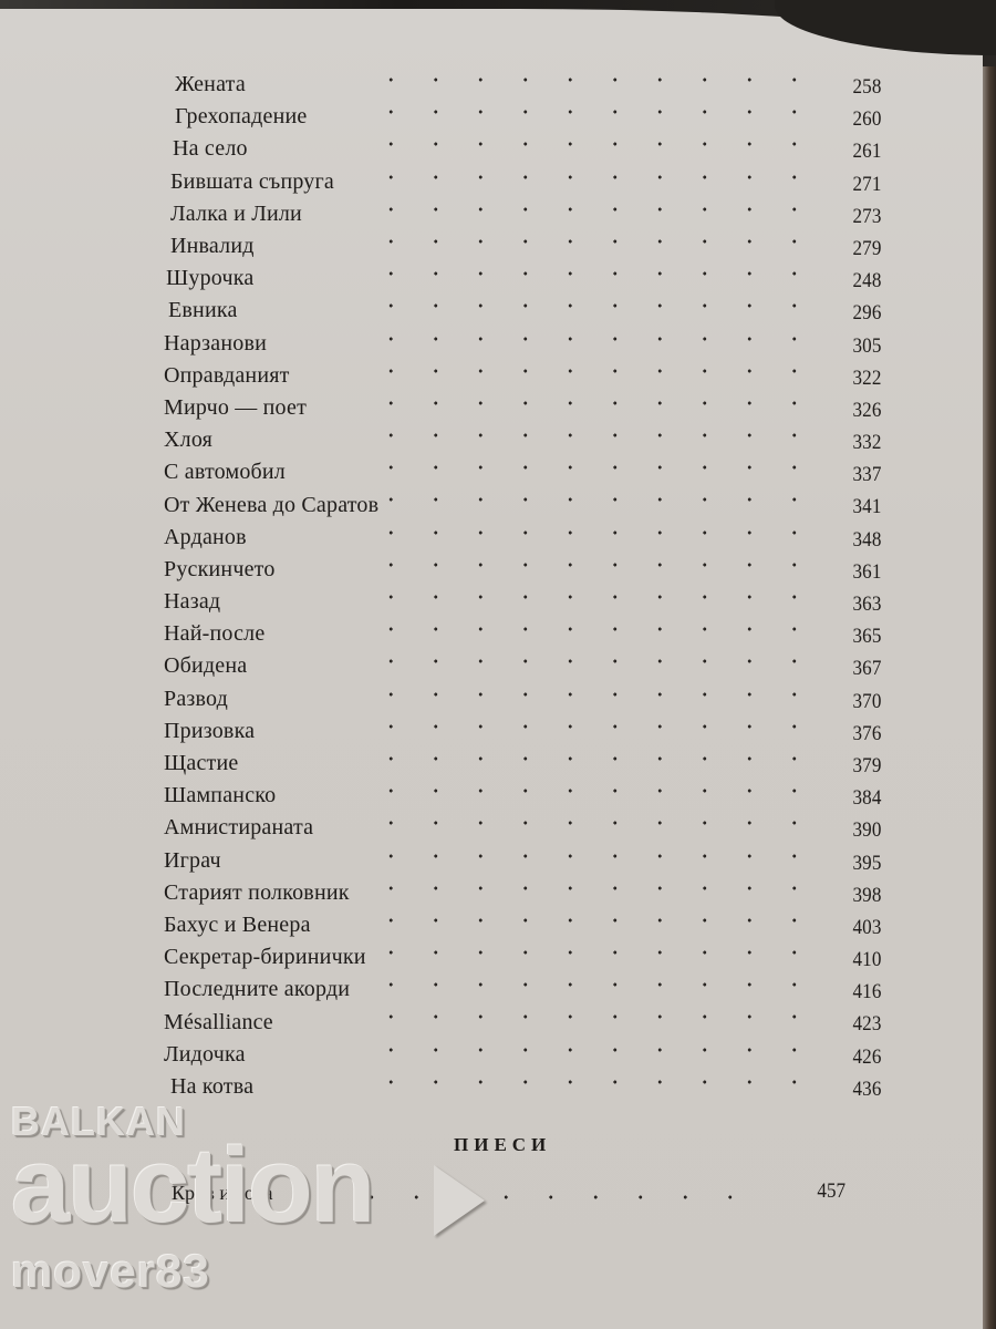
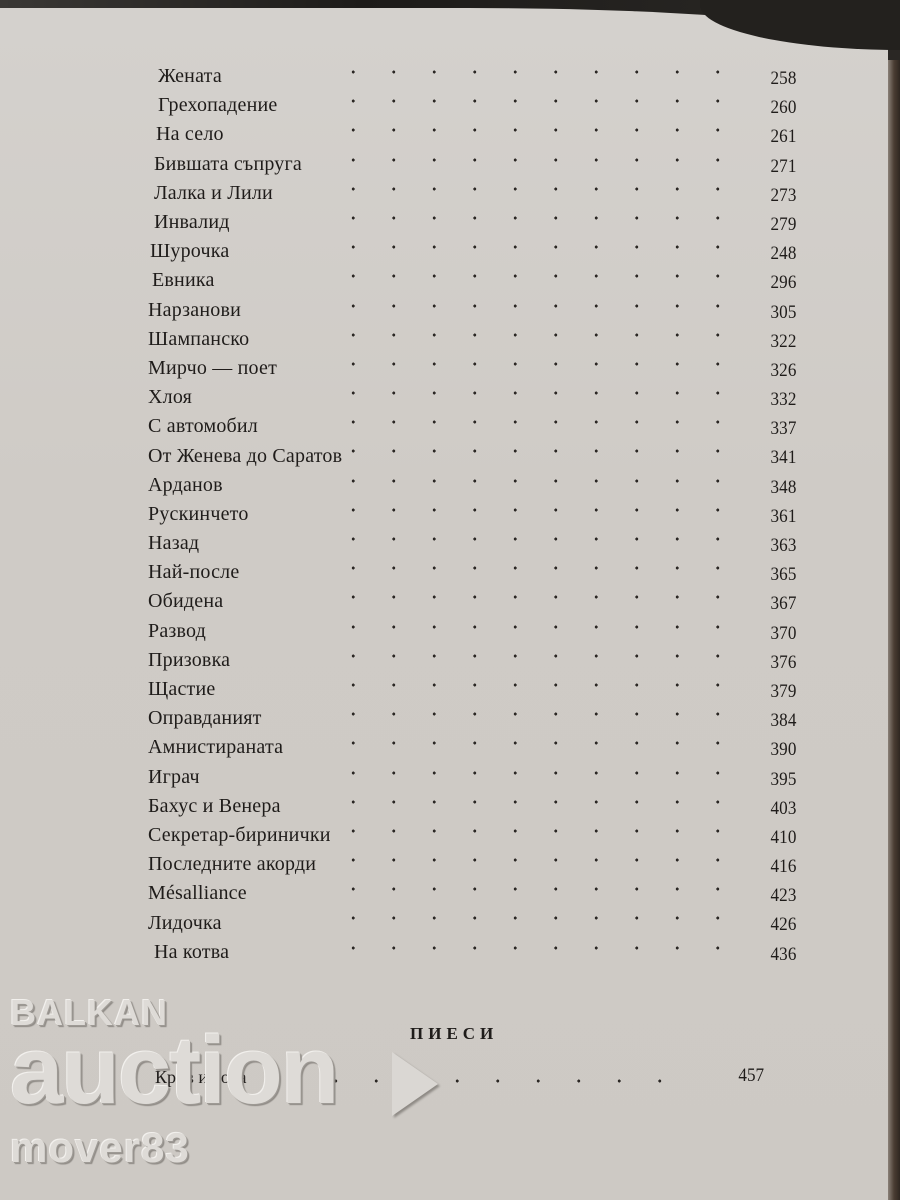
  Жената
  258
  Грехопадение
  260
  На село
  261
  Бившата съпруга
  271
  Лалка и Лили
  273
  Инвалид
  279
  Шурочка
  248
  Евника
  296
  Нарзанови
  305
- Оправданият
+ Шампанско
  322
  Мирчо — поет
  326
  Хлоя
  332
  С автомобил
  337
  От Женева до Саратов
  341
  Арданов
  348
  Рускинчето
  361
  Назад
  363
  Най-после
  365
  Обидена
  367
  Развод
  370
  Призовка
  376
  Щастие
  379
- Шампанско
+ Оправданият
  384
  Амнистираната
  390
  Играч
  395
- Старият полковник
- 398
  Бахус и Венера
  403
  Секретар-биринички
  410
  Последните акорди
  416
  Mésalliance
  423
  Лидочка
  426
  На котва
  436
  ПИЕСИ
  Кръв и вода
  457
  BALKAN
  auction
  mover83
